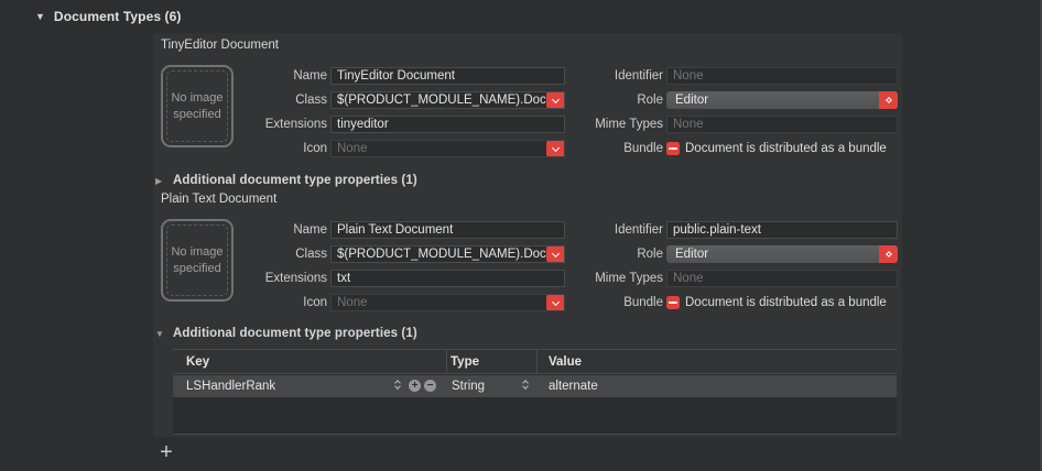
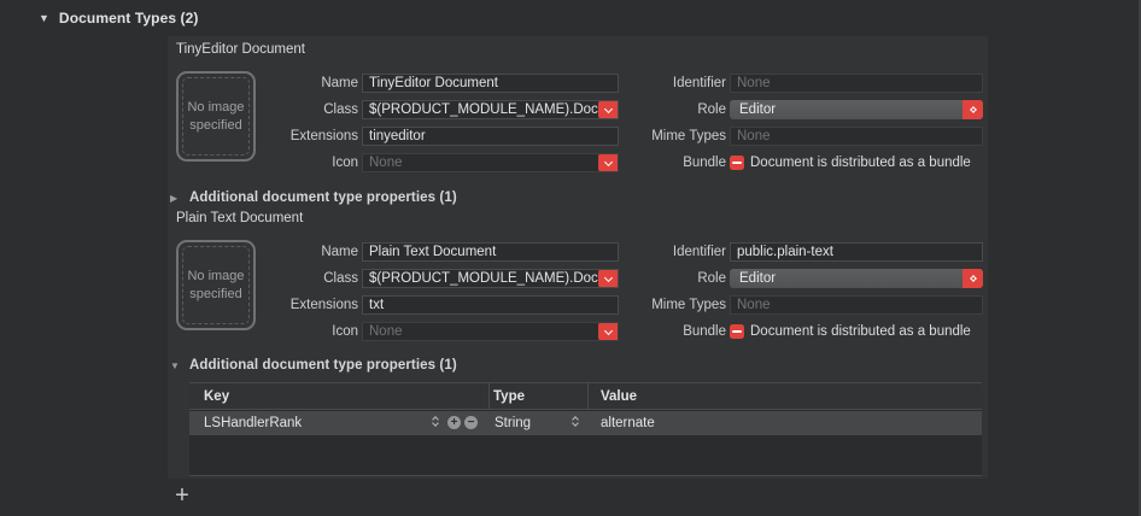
  ▼
- Document Types (6)
+ Document Types (2)
  TinyEditor Document
  No image specified
  Name
  TinyEditor Document
  Class
  $(PRODUCT_MODULE_NAME).Doc
  Extensions
  tinyeditor
  Icon
  None
  Identifier
  None
  Role
  Editor
  Mime Types
  None
  Bundle
  Document is distributed as a bundle
  ▶
  Additional document type properties (1)
  Plain Text Document
  No image specified
  Name
  Plain Text Document
  Class
  $(PRODUCT_MODULE_NAME).Doc
  Extensions
  txt
  Icon
  None
  Identifier
  public.plain-text
  Role
  Editor
  Mime Types
  None
  Bundle
  Document is distributed as a bundle
  ▼
  Additional document type properties (1)
  Key
  Type
  Value
  LSHandlerRank
  +
  −
  String
  alternate
  +
